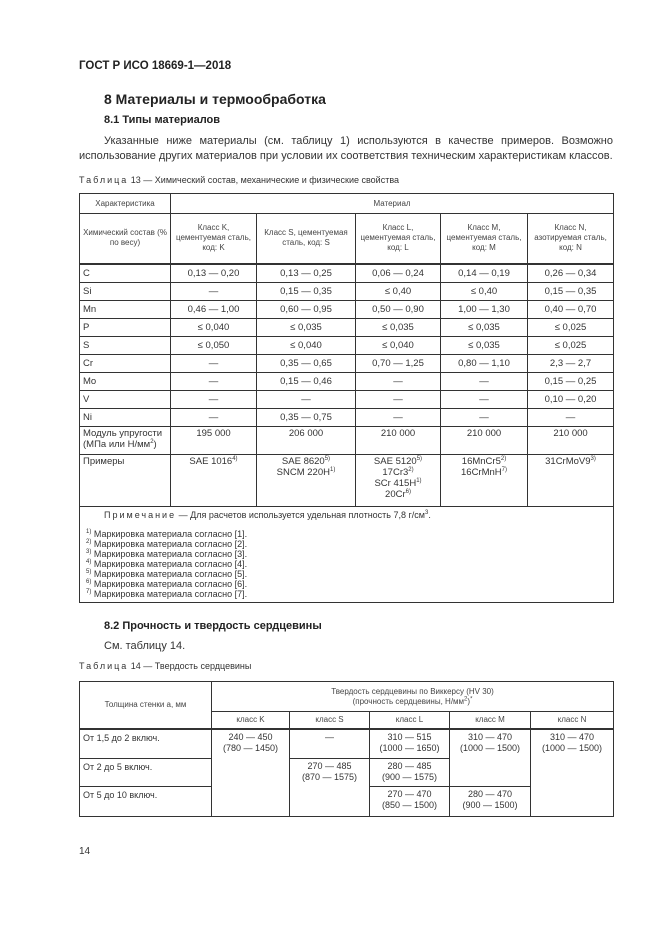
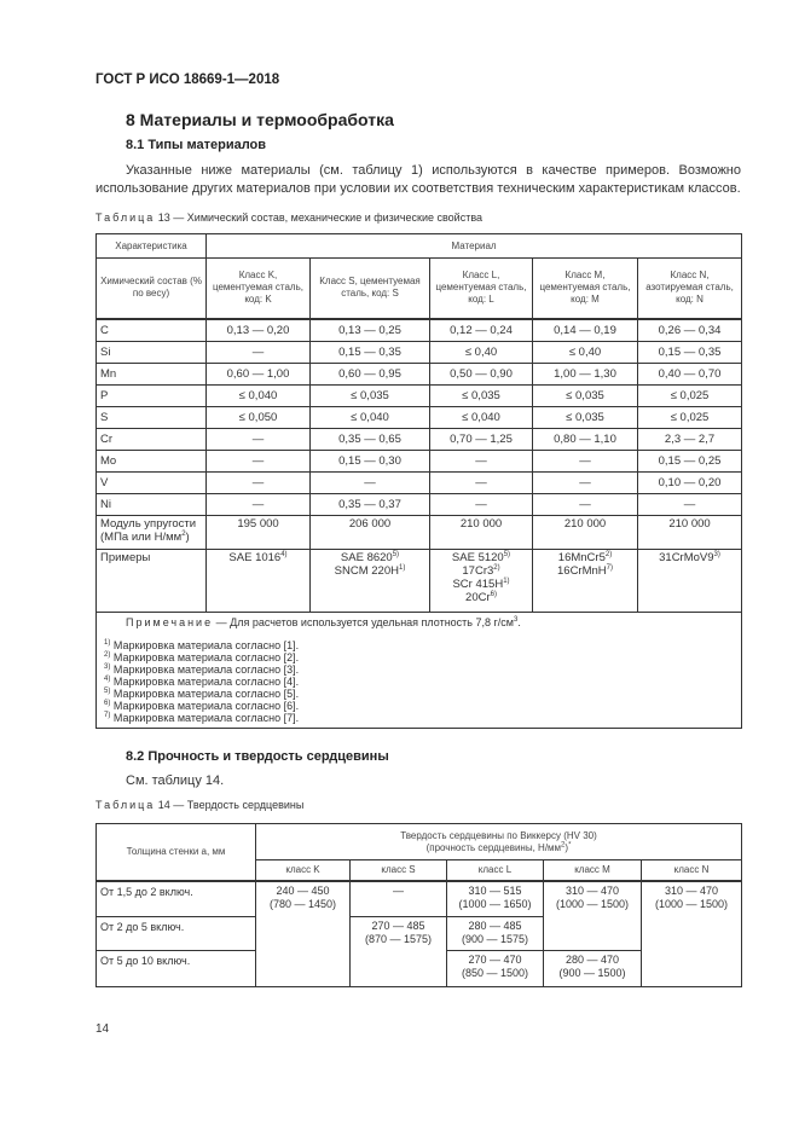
  ГОСТ Р ИСО 18669-1—2018
  8 Материалы и термообработка
  8.1 Типы материалов
  Указанные ниже материалы (см. таблицу 1) используются в качестве примеров. Возможно использование других материалов при условии их соответствия техническим характеристикам классов.
  Таблица 13 — Химический состав, механические и физические свойства
  Характеристика	Материал
  Химический состав (% по весу)	Класс K, цементуемая сталь, код: K	Класс S, цементуемая сталь, код: S	Класс L, цементуемая сталь, код: L	Класс M, цементуемая сталь, код: M	Класс N, азотируемая сталь, код: N
- C	0,13 — 0,20	0,13 — 0,25	0,06 — 0,24	0,14 — 0,19	0,26 — 0,34
+ C	0,13 — 0,20	0,13 — 0,25	0,12 — 0,24	0,14 — 0,19	0,26 — 0,34
  Si	—	0,15 — 0,35	≤ 0,40	≤ 0,40	0,15 — 0,35
- Mn	0,46 — 1,00	0,60 — 0,95	0,50 — 0,90	1,00 — 1,30	0,40 — 0,70
+ Mn	0,60 — 1,00	0,60 — 0,95	0,50 — 0,90	1,00 — 1,30	0,40 — 0,70
  P	≤ 0,040	≤ 0,035	≤ 0,035	≤ 0,035	≤ 0,025
  S	≤ 0,050	≤ 0,040	≤ 0,040	≤ 0,035	≤ 0,025
  Cr	—	0,35 — 0,65	0,70 — 1,25	0,80 — 1,10	2,3 — 2,7
- Mo	—	0,15 — 0,46	—	—	0,15 — 0,25
+ Mo	—	0,15 — 0,30	—	—	0,15 — 0,25
  V	—	—	—	—	0,10 — 0,20
- Ni	—	0,35 — 0,75	—	—	—
+ Ni	—	0,35 — 0,37	—	—	—
  Модуль упругости (МПа или Н/мм )	195 000	206 000	210 000	210 000	210 000
  Примеры	SAE 1016	SAE 8620 SNCM 220H	SAE 5120 17Cr3 SCr 415H 20Cr	16MnCr5 16CrMnH	31CrMoV9
  Примечание — Для расчетов используется удельная плотность 7,8 г/см . Маркировка материала согласно [1]. Маркировка материала согласно [2]. Маркировка материала согласно [3]. Маркировка материала согласно [4]. Маркировка материала согласно [5]. Маркировка материала согласно [6]. Маркировка материала согласно [7].
  8.2 Прочность и твердость сердцевины
  См. таблицу 14.
  Таблица 14 — Твердость сердцевины
  Толщина стенки a, мм	Твердость сердцевины по Виккерсу (HV 30) (прочность сердцевины, Н/мм )
  класс K	класс S	класс L	класс M	класс N
  От 1,5 до 2 включ.	240 — 450(780 — 1450)	—	310 — 515(1000 — 1650)	310 — 470(1000 — 1500)	310 — 470(1000 — 1500)
  От 2 до 5 включ.	270 — 485(870 — 1575)	280 — 485(900 — 1575)
  От 5 до 10 включ.	270 — 470(850 — 1500)	280 — 470(900 — 1500)
  14
